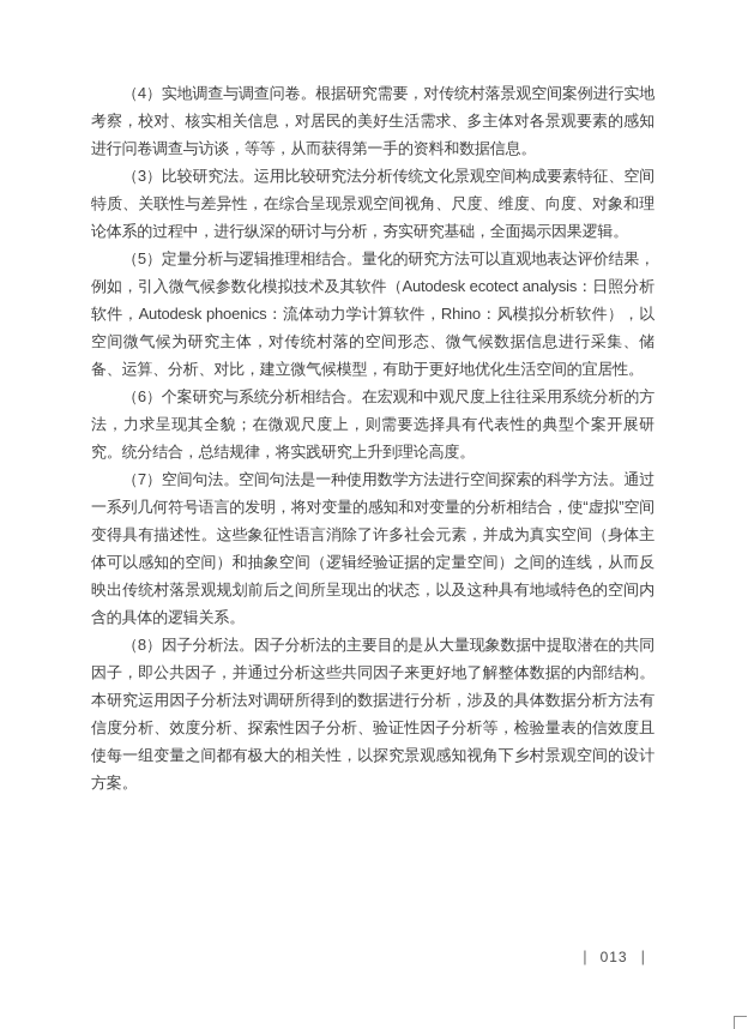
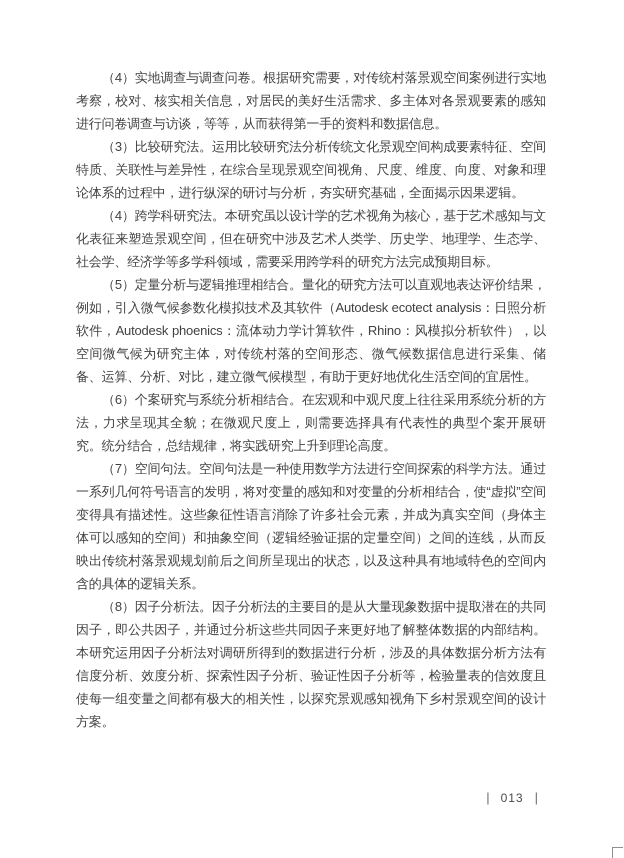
  （4）实地调查与调查问卷。根据研究需要，对传统村落景观空间案例进行实地考察，校对、核实相关信息，对居民的美好生活需求、多主体对各景观要素的感知进行问卷调查与访谈，等等，从而获得第一手的资料和数据信息。
  （3）比较研究法。运用比较研究法分析传统文化景观空间构成要素特征、空间特质、关联性与差异性，在综合呈现景观空间视角、尺度、维度、向度、对象和理论体系的过程中，进行纵深的研讨与分析，夯实研究基础，全面揭示因果逻辑。
+ （4）跨学科研究法。本研究虽以设计学的艺术视角为核心，基于艺术感知与文化表征来塑造景观空间，但在研究中涉及艺术人类学、历史学、地理学、生态学、社会学、经济学等多学科领域，需要采用跨学科的研究方法完成预期目标。
  （5）定量分析与逻辑推理相结合。量化的研究方法可以直观地表达评价结果，例如，引入微气候参数化模拟技术及其软件（Autodesk ecotect analysis：日照分析软件，Autodesk phoenics：流体动力学计算软件，Rhino：风模拟分析软件），以空间微气候为研究主体，对传统村落的空间形态、微气候数据信息进行采集、储备、运算、分析、对比，建立微气候模型，有助于更好地优化生活空间的宜居性。
  （6）个案研究与系统分析相结合。在宏观和中观尺度上往往采用系统分析的方法，力求呈现其全貌；在微观尺度上，则需要选择具有代表性的典型个案开展研究。统分结合，总结规律，将实践研究上升到理论高度。
  （7）空间句法。空间句法是一种使用数学方法进行空间探索的科学方法。通过一系列几何符号语言的发明，将对变量的感知和对变量的分析相结合，使“虚拟”空间变得具有描述性。这些象征性语言消除了许多社会元素，并成为真实空间（身体主体可以感知的空间）和抽象空间（逻辑经验证据的定量空间）之间的连线，从而反映出传统村落景观规划前后之间所呈现出的状态，以及这种具有地域特色的空间内含的具体的逻辑关系。
  （8）因子分析法。因子分析法的主要目的是从大量现象数据中提取潜在的共同因子，即公共因子，并通过分析这些共同因子来更好地了解整体数据的内部结构。本研究运用因子分析法对调研所得到的数据进行分析，涉及的具体数据分析方法有信度分析、效度分析、探索性因子分析、验证性因子分析等，检验量表的信效度且使每一组变量之间都有极大的相关性，以探究景观感知视角下乡村景观空间的设计方案。
  |
  013
  |
